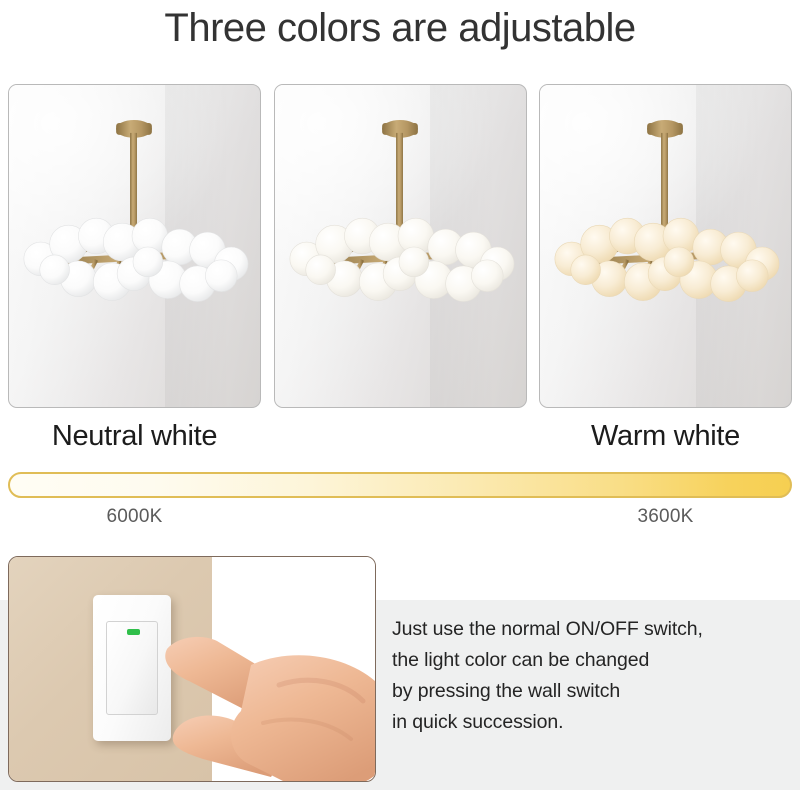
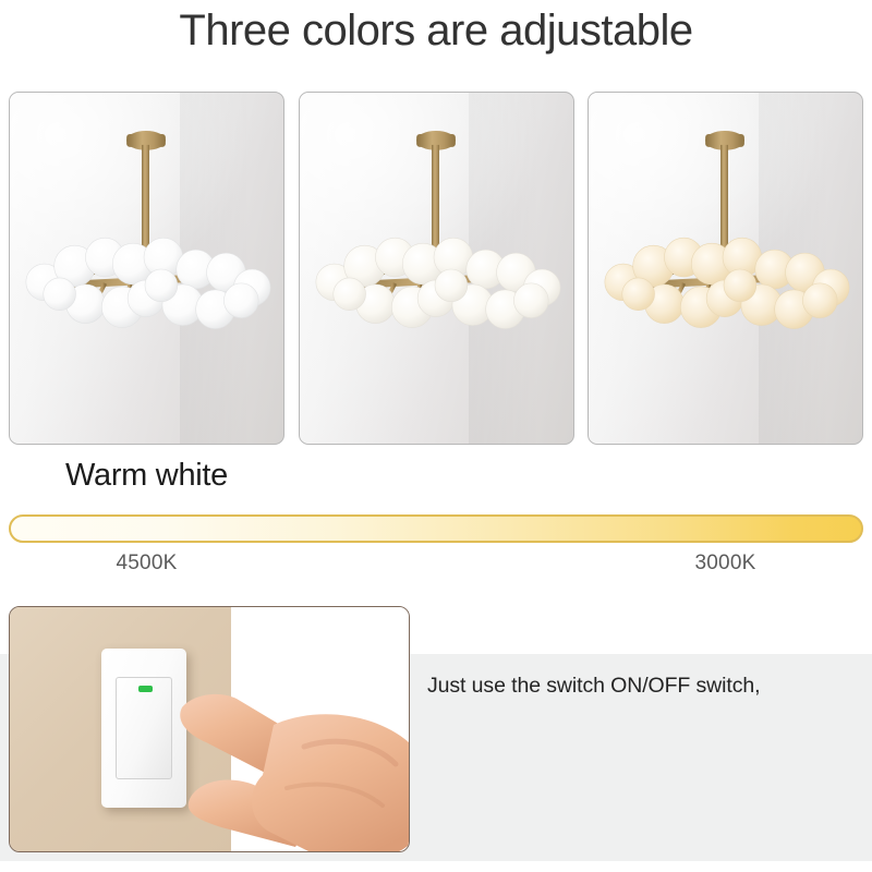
  Three colors are adjustable
- Neutral white
  Warm white
- 6000K
- 3600K
+ 4500K
+ 3000K
- Just use the normal ON/OFF switch,
+ Just use the switch ON/OFF switch,
- the light color can be changed
- by pressing the wall switch
- in quick succession.
